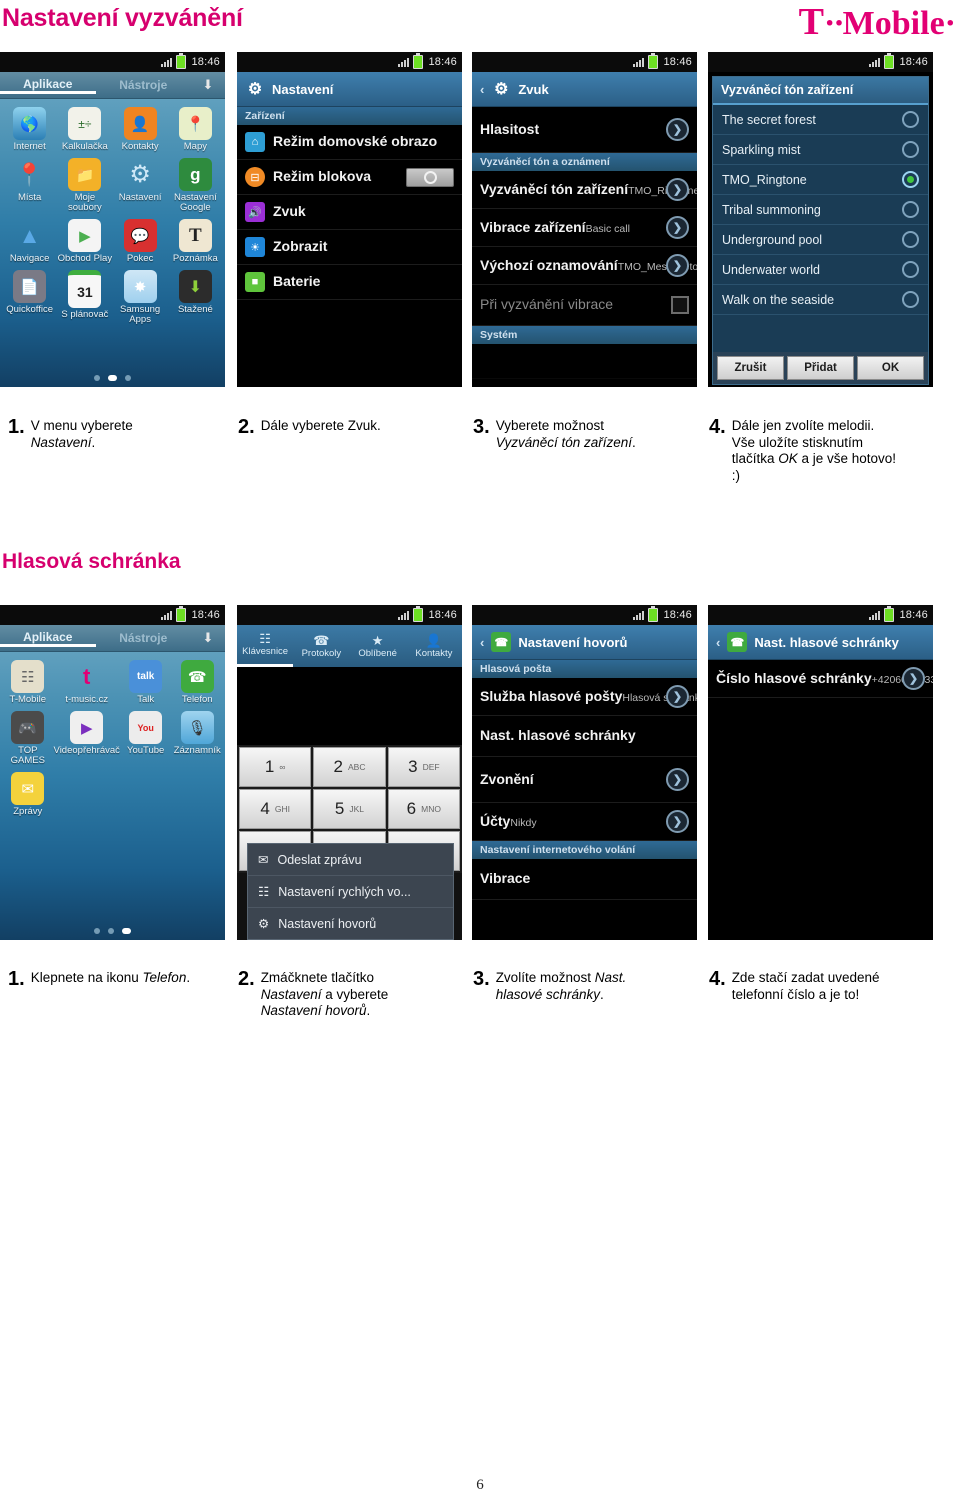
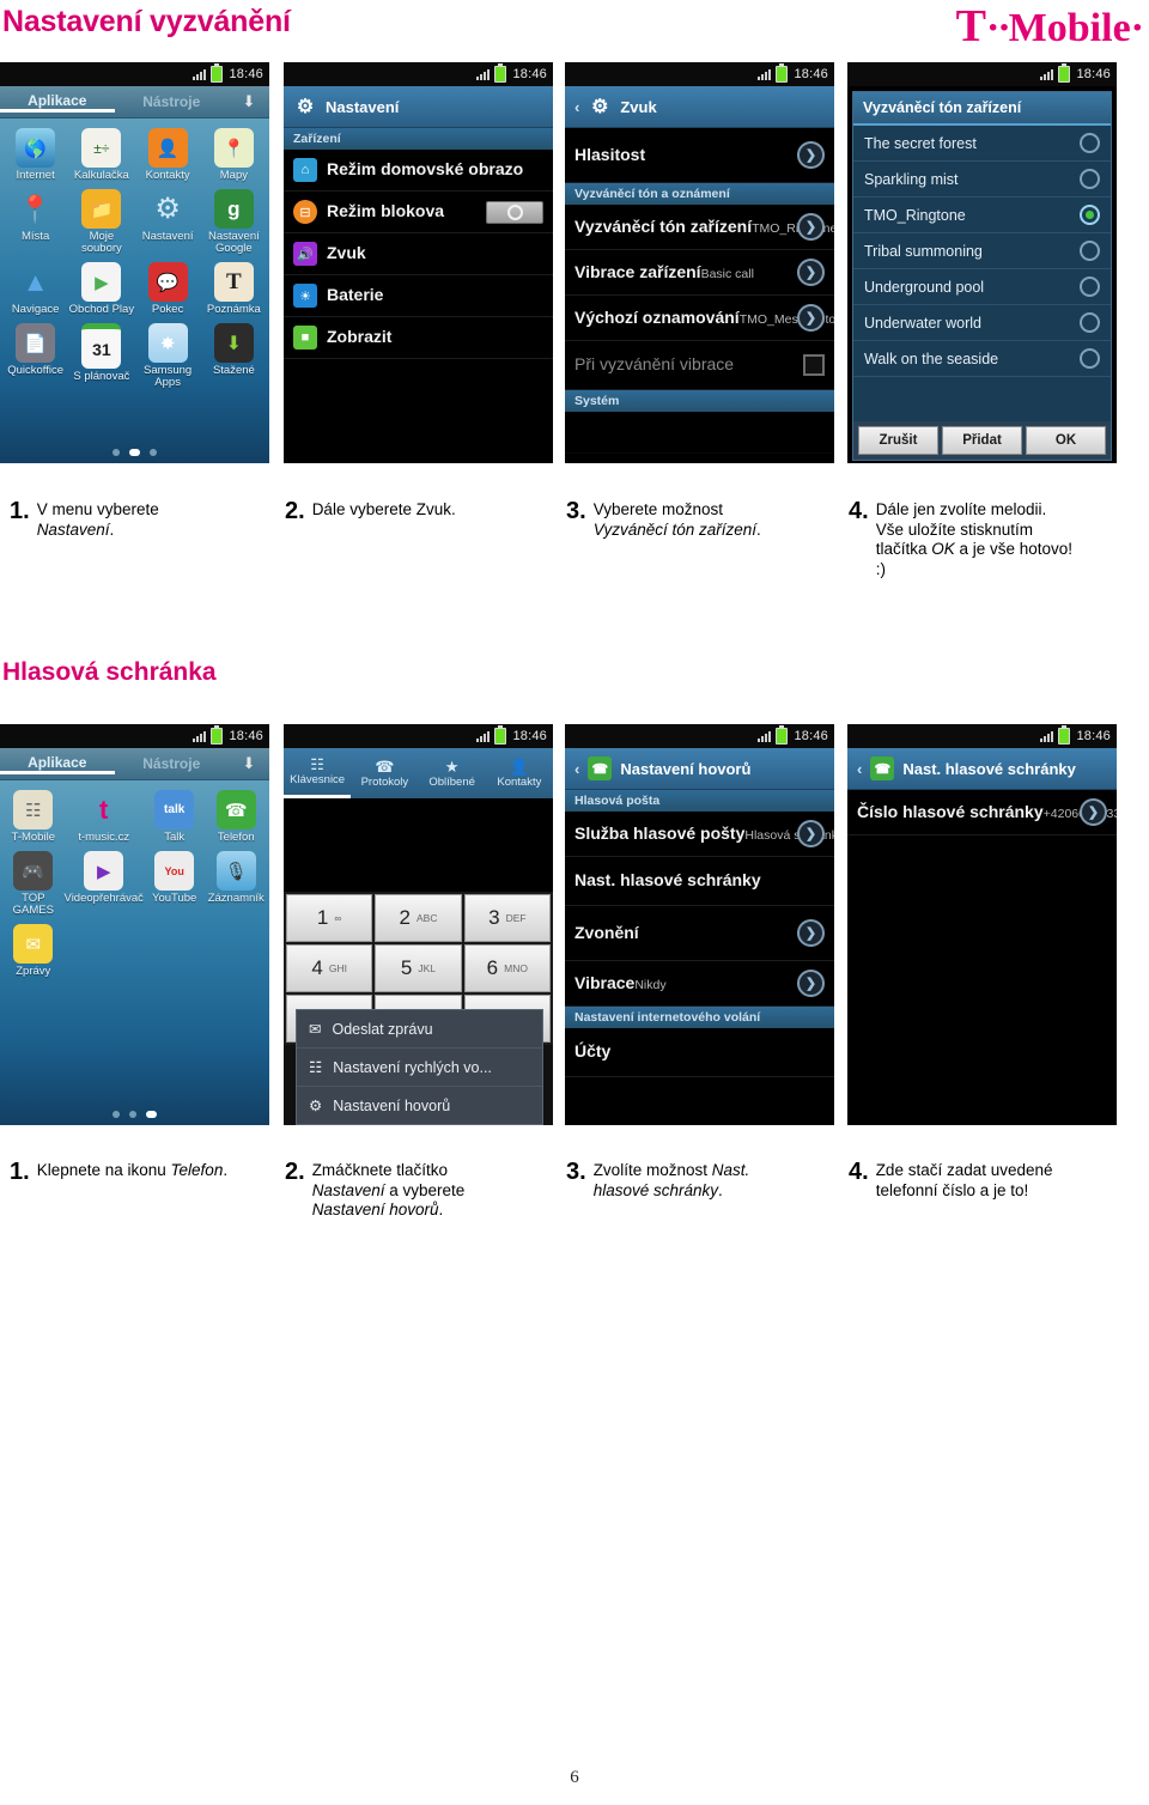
  Nastavení vyzvánění
  T··Mobile·
  18:46
  Aplikace
  Nástroje
  ⬇
  🌎
  Internet
  ±÷
  Kalkulačka
  👤
  Kontakty
  📍
  Mapy
  📍
  Místa
  📁
  Moje soubory
  ⚙
  Nastavení
  g
  Nastavení Google
  ▲
  Navigace
  ▶
  Obchod Play
  💬
  Pokec
  T
  Poznámka
  📄
  Quickoffice
  31
  S plánovač
  ✸
  Samsung Apps
  ⬇
  Stažené
  18:46
  ⚙
  Nastavení
  Zařízení
  ⌂
  Režim domovské obrazo
  ⊟
  Režim blokova
  🔊
  Zvuk
  ☀
- Zobrazit
+ Baterie
  ■
- Baterie
+ Zobrazit
  18:46
  ‹
  ⚙
  Zvuk
  Hlasitost
  ❯
  Vyzváněcí tón a oznámení
  Vyzváněcí tón zařízeníTMO_Rne
  ❯
  Vibrace zařízeníBasic call
  ❯
  Výchozí oznamováníTMO_Mesto
  ❯
  Při vyzvánění vibrace
  Systém
  18:46
  Vyzváněcí tón zařízení
  The secret forest
  Sparkling mist
  TMO_Ringtone
  Tribal summoning
  Underground pool
  Underwater world
  Walk on the seaside
  Zrušit
  Přidat
  OK
  1.
  V menu vyberete Nastavení.
  2.
  Dále vyberete Zvuk.
  3.
  Vyberete možnost Vyzváněcí tón zařízení.
  4.
  Dále jen zvolíte melodii. Vše uložíte stisknutím tlačítka OK a je vše hotovo! :)
  Hlasová schránka
  18:46
  Aplikace
  Nástroje
  ⬇
  ☷
  T-Mobile
  t
  t-music.cz
  talk
  Talk
  ☎
  Telefon
  🎮
  TOP GAMES
  ▶
  Videopřehrávač
  You
  YouTube
  🎙
  Záznamník
  ✉
  Zprávy
  18:46
  ☷
  Klávesnice
  ☎
  Protokoly
  ★
  Oblíbené
  👤
  Kontakty
  1
  ∞
  2
  ABC
  3
  DEF
  4
  GHI
  5
  JKL
  6
  MNO
  ✉
  Odeslat zprávu
  ☷
  Nastavení rychlých vo...
  ⚙
  Nastavení hovorů
  18:46
  ‹
  ☎
  Nastavení hovorů
  Hlasová pošta
  Služba hlasové poštyHlasován
  ❯
  Nast. hlasové schránky
  Zvonění
  ❯
- ÚčtyNikdy
+ VibraceNikdy
  ❯
  Nastavení internetového volání
- Vibrace
+ Účty
  18:46
  ‹
  ☎
  Nast. hlasové schránky
  Číslo hlasové schránky+42063
  ❯
  1.
  Klepnete na ikonu Telefon.
  2.
  Zmáčknete tlačítko Nastavení a vyberete Nastavení hovorů.
  3.
  Zvolíte možnost Nast. hlasové schránky.
  4.
  Zde stačí zadat uvedené telefonní číslo a je to!
  6
